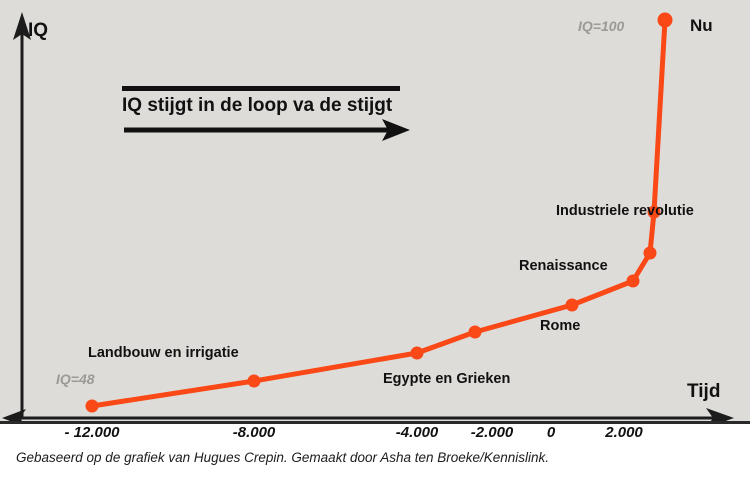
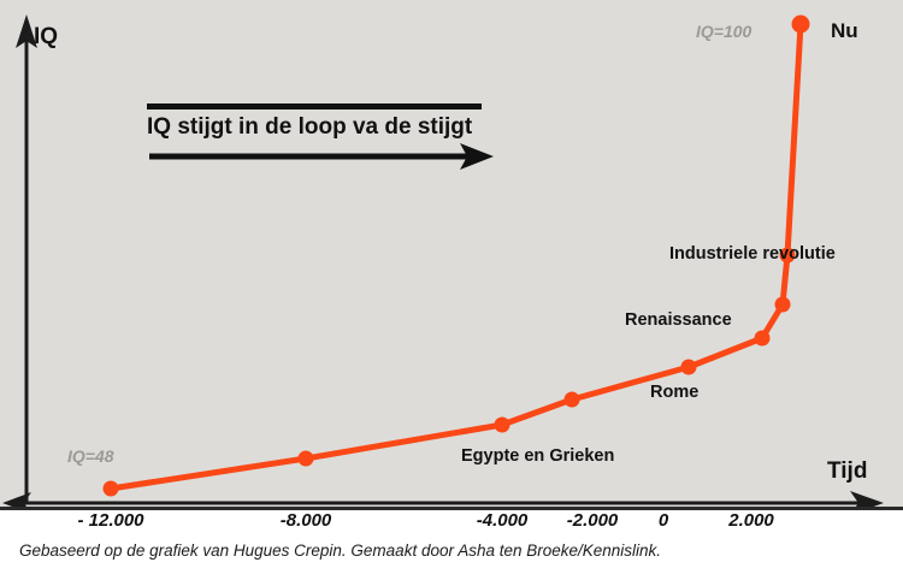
  IQ
  Tijd
  IQ stijgt in de loop va de stijgt
  IQ=48
  IQ=100
- Landbouw en irrigatie
  Egypte en Grieken
  Rome
  Renaissance
  Industriele revolutie
  Nu
  - 12.000
  -8.000
  -4.000
  -2.000
  0
  2.000
  Gebaseerd op de grafiek van Hugues Crepin. Gemaakt door Asha ten Broeke/Kennislink.
